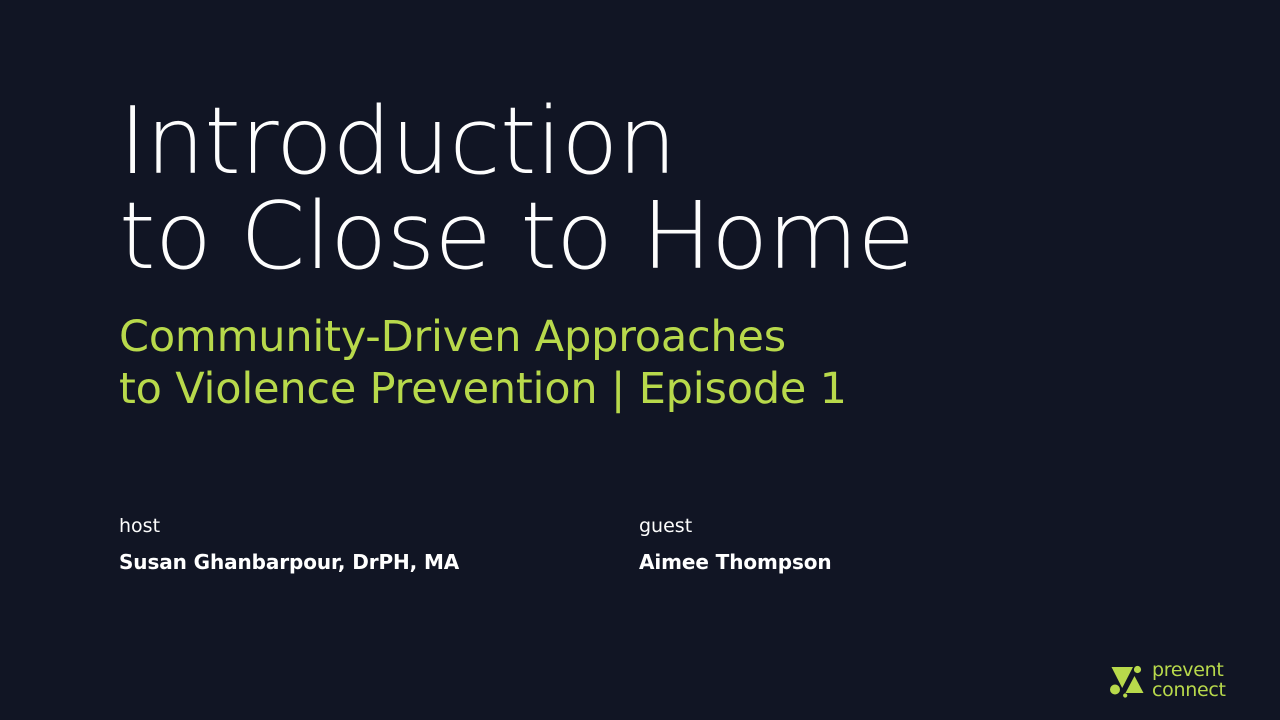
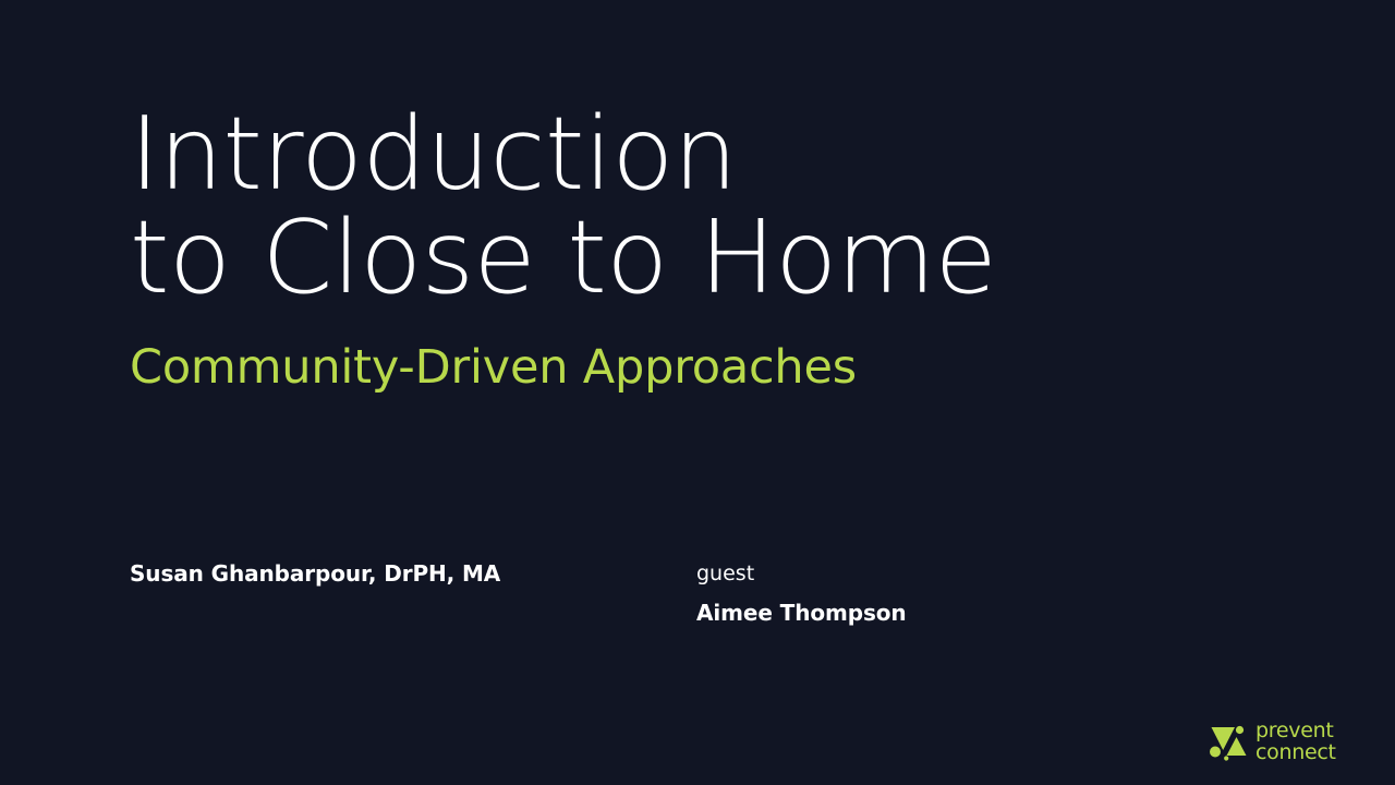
  Introduction
  to Close to Home
  Community-Driven Approaches
- to Violence Prevention | Episode 1
- host
  Susan Ghanbarpour, DrPH, MA
  guest
  Aimee Thompson
  prevent
  connect
